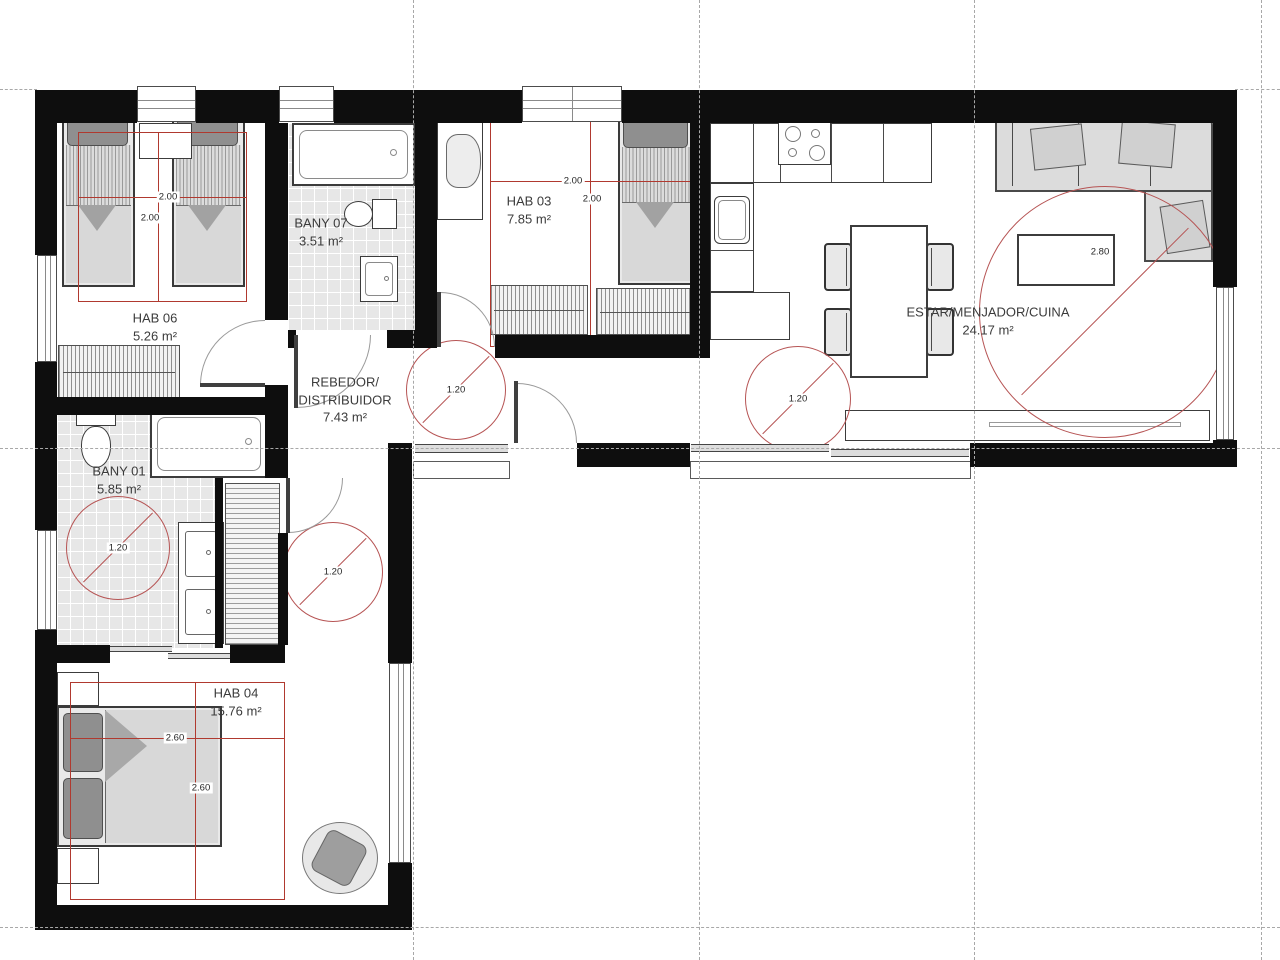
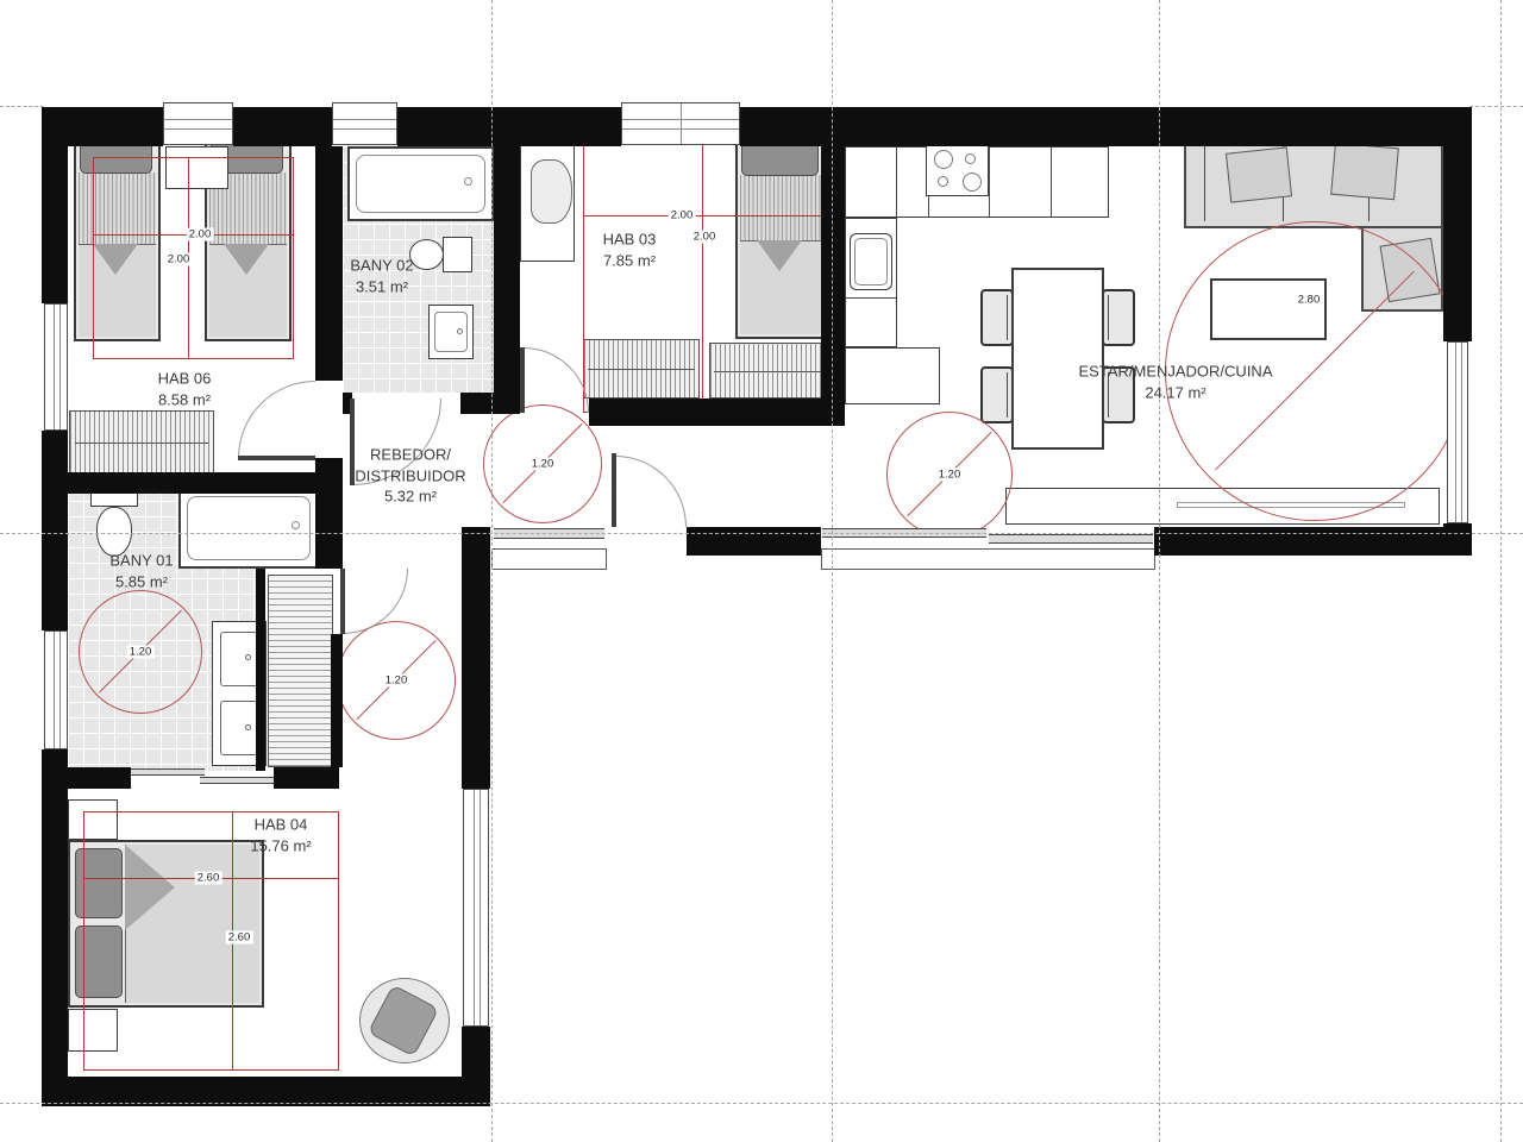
  HAB 06
- 5.26 m²
+ 8.58 m²
- BANY 07
+ BANY 02
  3.51 m²
  HAB 03
  7.85 m²
  ESTAR/MENJADOR/CUINA
  24.17 m²
  REBEDOR/
  DISTRIBUIDOR
- 7.43 m²
+ 5.32 m²
  BANY 01
  5.85 m²
  HAB 04
  15.76 m²
  2.00
  2.00
  2.00
  2.00
  2.60
  2.60
  1.20
  1.20
  1.20
  1.20
  2.80
